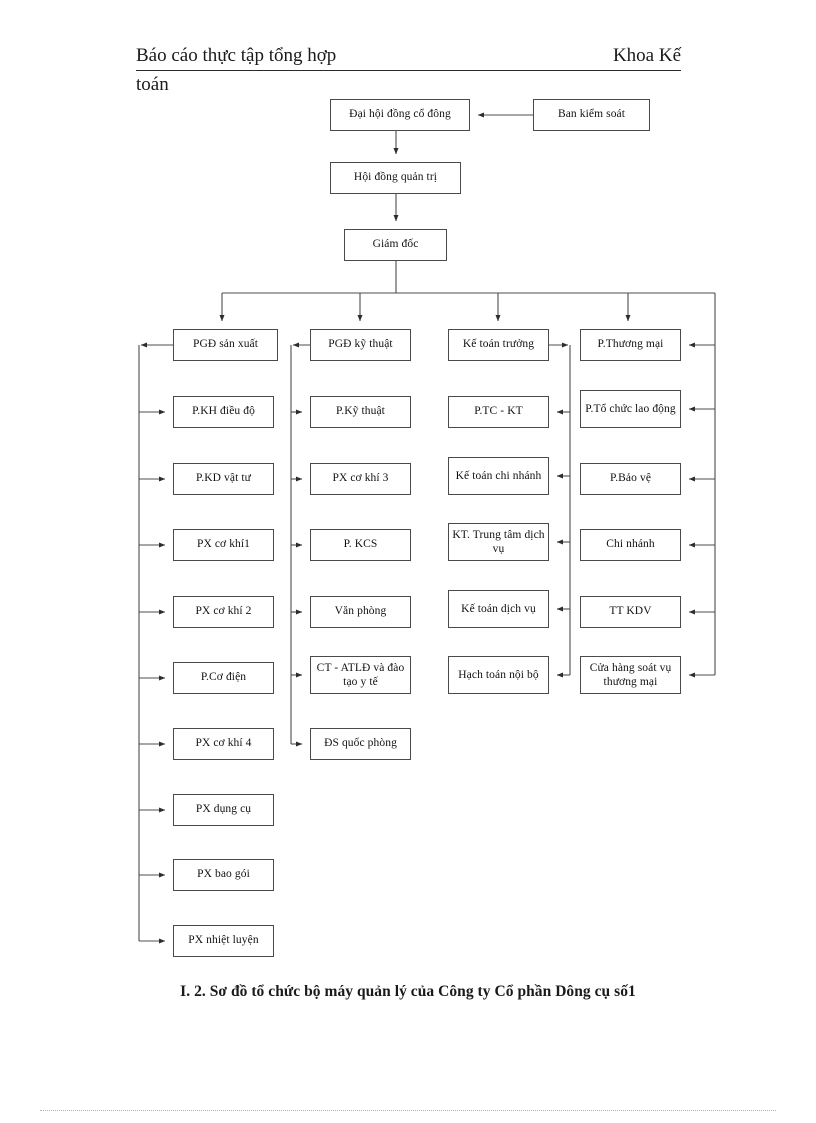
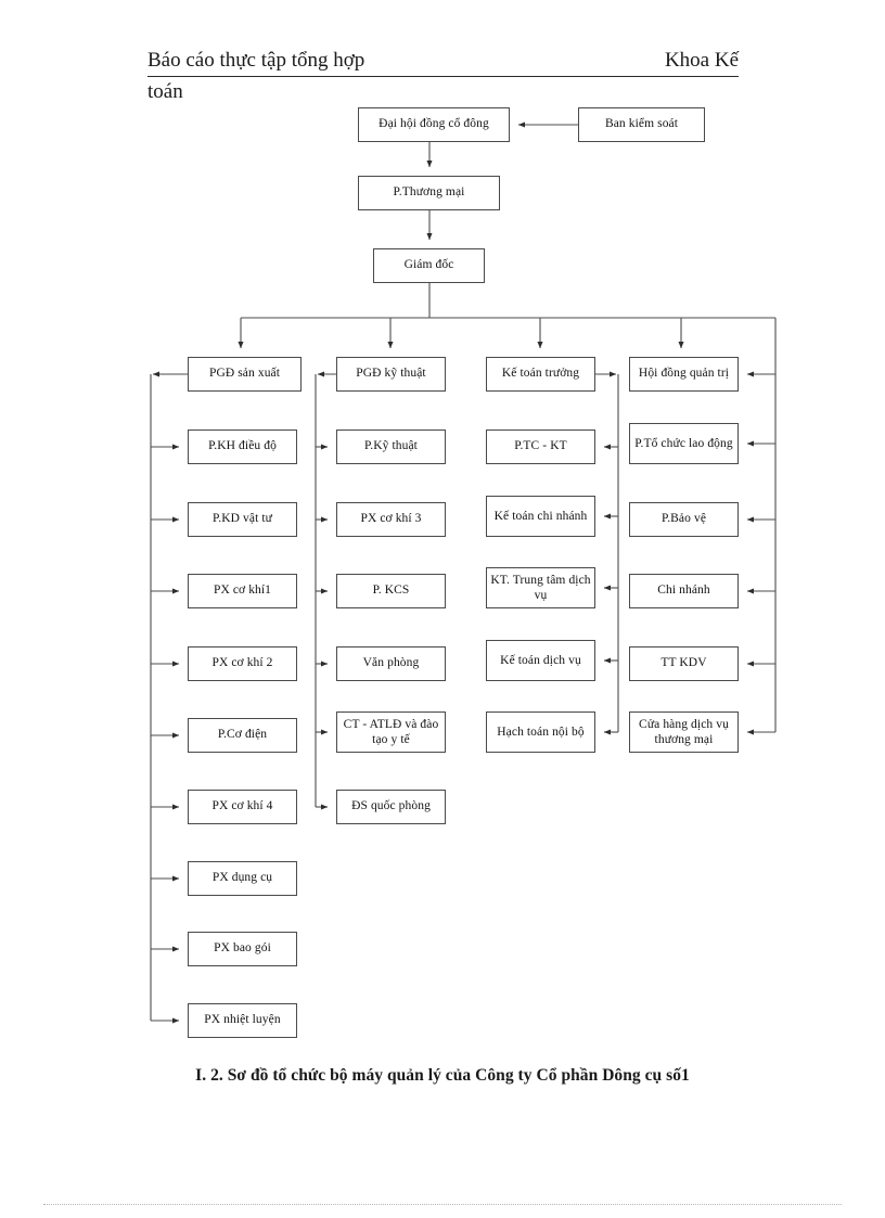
  Báo cáo thực tập tổng hợp
  Khoa Kế
  toán
  Đại hội đồng cổ đông
  Ban kiểm soát
- Hội đồng quản trị
+ P.Thương mại
  Giám đốc
  PGĐ sản xuất
  P.KH điều độ
  P.KD vật tư
  PX cơ khí1
  PX cơ khí 2
  P.Cơ điện
  PX cơ khí 4
  PX dụng cụ
  PX bao gói
  PX nhiệt luyện
  PGĐ kỹ thuật
  P.Kỹ thuật
  PX cơ khí 3
  P. KCS
  Văn phòng
  CT - ATLĐ và đào tạo y tế
  ĐS quốc phòng
  Kế toán trưởng
  P.TC - KT
  Kế toán chi nhánh
  KT. Trung tâm dịch vụ
  Kế toán dịch vụ
  Hạch toán nội bộ
- P.Thương mại
+ Hội đồng quản trị
  P.Tổ chức lao động
  P.Bảo vệ
  Chi nhánh
  TT KDV
- Cửa hàng soát vụ thương mại
+ Cửa hàng dịch vụ thương mại
  I. 2. Sơ đồ tổ chức bộ máy quản lý của Công ty Cổ phần Dông cụ số1
